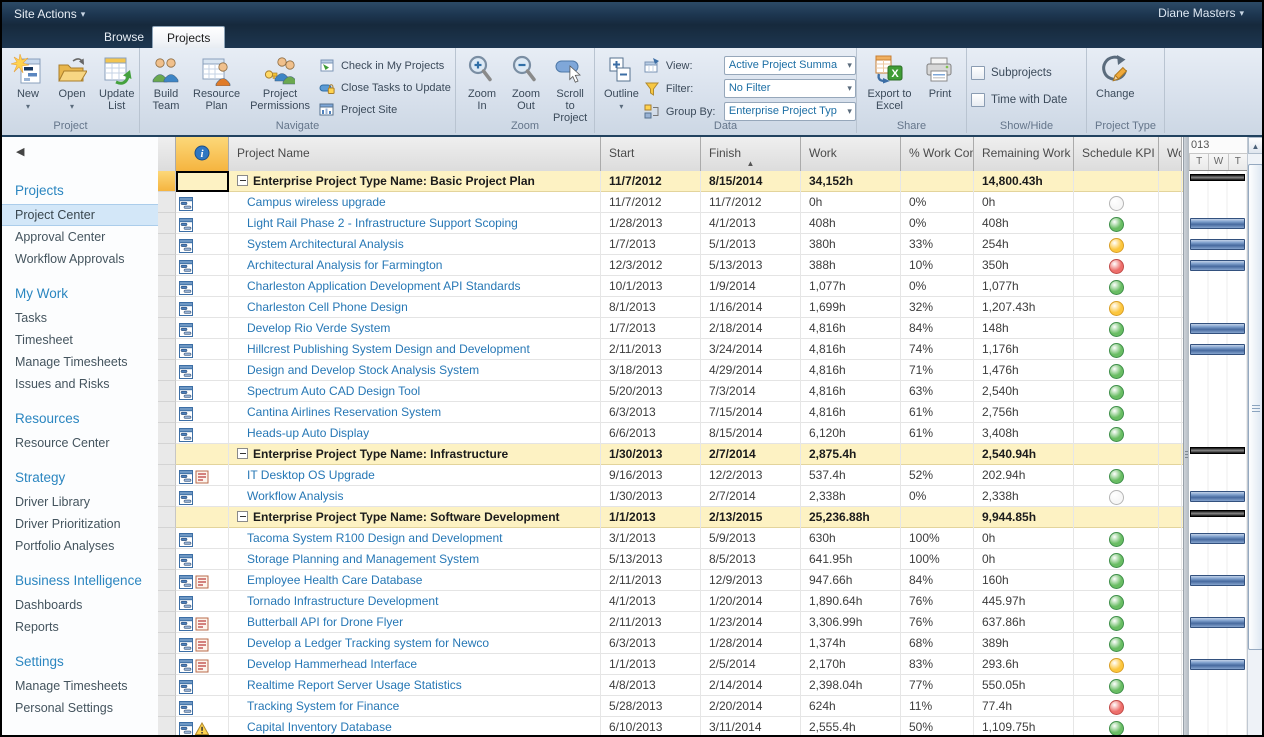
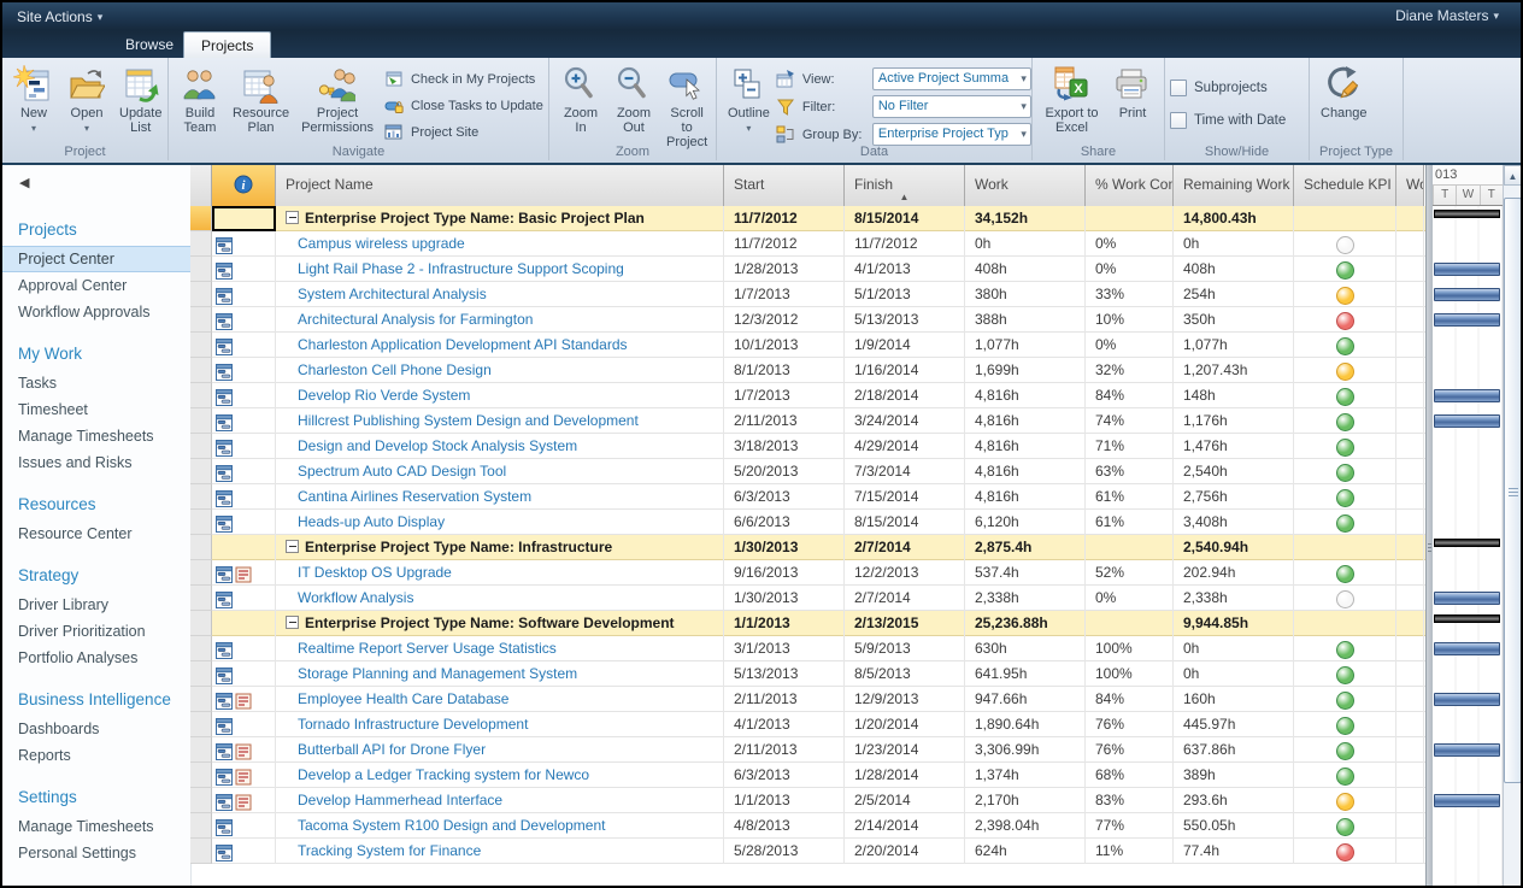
  Site Actions ▾
  Diane Masters ▾
  Browse
  Projects
  New
  ▾
  Open
  ▾
  Update List
  Project
  Build Team
  Resource Plan
  Project Permissions
  Check in My Projects
  Close Tasks to Update
  Project Site
  Navigate
  Zoom In
  Zoom Out
  Scroll to Project
  Zoom
  Outline
  ▾
  View:
  Active Project Summa
  ▾
  Filter:
  No Filter
  ▾
  Group By:
  Enterprise Project Typ
  ▾
  Data
  X
  Export to Excel
  Print
  Share
  Subprojects
  Time with Date
  Show/Hide
  Change
  Project Type
  ◀
  Projects
  Project Center
  Approval Center
  Workflow Approvals
  My Work
  Tasks
  Timesheet
  Manage Timesheets
  Issues and Risks
  Resources
  Resource Center
  Strategy
  Driver Library
  Driver Prioritization
  Portfolio Analyses
  Business Intelligence
  Dashboards
  Reports
  Settings
  Manage Timesheets
  Personal Settings
  i
  Project Name
  Start
  Finish
  ▲
  Work
  % Work Co
  Remaining Work
  Schedule KPI
  Enterprise Project Type Name: Basic Project Plan
  11/7/2012
  8/15/2014
  34,152h
  14,800.43h
  Campus wireless upgrade
  11/7/2012
  11/7/2012
  0h
  0%
  0h
  Light Rail Phase 2 - Infrastructure Support Scoping
  1/28/2013
  4/1/2013
  408h
  0%
  408h
  System Architectural Analysis
  1/7/2013
  5/1/2013
  380h
  33%
  254h
  Architectural Analysis for Farmington
  12/3/2012
  5/13/2013
  388h
  10%
  350h
  Charleston Application Development API Standards
  10/1/2013
  1/9/2014
  1,077h
  0%
  1,077h
  Charleston Cell Phone Design
  8/1/2013
  1/16/2014
  1,699h
  32%
  1,207.43h
  Develop Rio Verde System
  1/7/2013
  2/18/2014
  4,816h
  84%
  148h
  Hillcrest Publishing System Design and Development
  2/11/2013
  3/24/2014
  4,816h
  74%
  1,176h
  Design and Develop Stock Analysis System
  3/18/2013
  4/29/2014
  4,816h
  71%
  1,476h
  Spectrum Auto CAD Design Tool
  5/20/2013
  7/3/2014
  4,816h
  63%
  2,540h
  Cantina Airlines Reservation System
  6/3/2013
  7/15/2014
  4,816h
  61%
  2,756h
  Heads-up Auto Display
  6/6/2013
  8/15/2014
  6,120h
  61%
  3,408h
  Enterprise Project Type Name: Infrastructure
  1/30/2013
  2/7/2014
  2,875.4h
  2,540.94h
  IT Desktop OS Upgrade
  9/16/2013
  12/2/2013
  537.4h
  52%
  202.94h
  Workflow Analysis
  1/30/2013
  2/7/2014
  2,338h
  0%
  2,338h
  Enterprise Project Type Name: Software Development
  1/1/2013
  2/13/2015
  25,236.88h
  9,944.85h
- Tacoma System R100 Design and Development
+ Realtime Report Server Usage Statistics
  3/1/2013
  5/9/2013
  630h
  100%
  0h
  Storage Planning and Management System
  5/13/2013
  8/5/2013
  641.95h
  100%
  0h
  Employee Health Care Database
  2/11/2013
  12/9/2013
  947.66h
  84%
  160h
  Tornado Infrastructure Development
  4/1/2013
  1/20/2014
  1,890.64h
  76%
  445.97h
  Butterball API for Drone Flyer
  2/11/2013
  1/23/2014
  3,306.99h
  76%
  637.86h
  Develop a Ledger Tracking system for Newco
  6/3/2013
  1/28/2014
  1,374h
  68%
  389h
  Develop Hammerhead Interface
  1/1/2013
  2/5/2014
  2,170h
  83%
  293.6h
- Realtime Report Server Usage Statistics
+ Tacoma System R100 Design and Development
  4/8/2013
  2/14/2014
  2,398.04h
  77%
  550.05h
  Tracking System for Finance
  5/28/2013
  2/20/2014
  624h
  11%
  77.4h
- Capital Inventory Database
- 6/10/2013
- 3/11/2014
- 2,555.4h
- 50%
- 1,109.75h
  013
  T
  W
  T
  ▲
